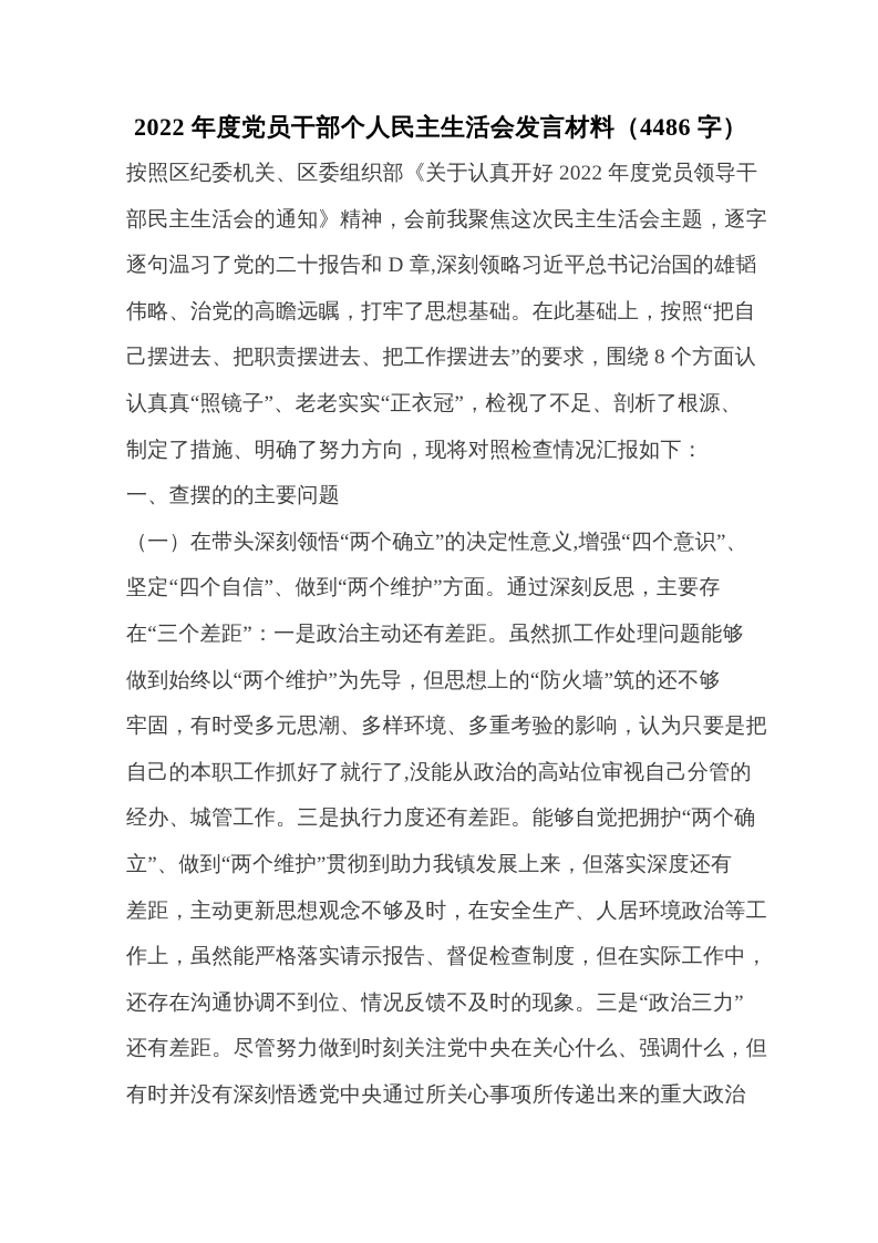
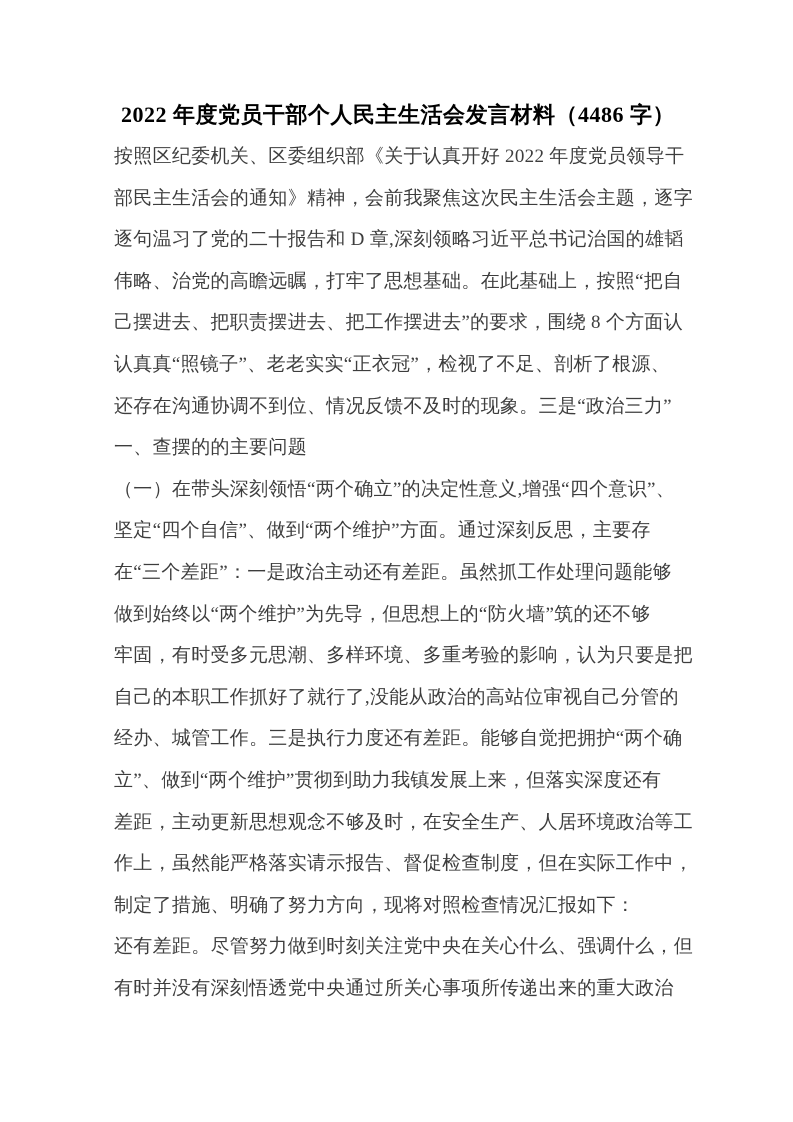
  2022 年度党员干部个人民主生活会发言材料（4486 字）
  按照区纪委机关、区委组织部《关于认真开好 2022 年度党员领导干
  部民主生活会的通知》精神，会前我聚焦这次民主生活会主题，逐字
  逐句温习了党的二十报告和 D 章,深刻领略习近平总书记治国的雄韬
  伟略、治党的高瞻远瞩，打牢了思想基础。在此基础上，按照“把自
  己摆进去、把职责摆进去、把工作摆进去”的要求，围绕 8 个方面认
  认真真“照镜子”、老老实实“正衣冠”，检视了不足、剖析了根源、
- 制定了措施、明确了努力方向，现将对照检查情况汇报如下：
+ 还存在沟通协调不到位、情况反馈不及时的现象。三是“政治三力”
  一、查摆的的主要问题
  （一）在带头深刻领悟“两个确立”的决定性意义,增强“四个意识”、
  坚定“四个自信”、做到“两个维护”方面。通过深刻反思，主要存
  在“三个差距”：一是政治主动还有差距。虽然抓工作处理问题能够
  做到始终以“两个维护”为先导，但思想上的“防火墙”筑的还不够
  牢固，有时受多元思潮、多样环境、多重考验的影响，认为只要是把
  自己的本职工作抓好了就行了,没能从政治的高站位审视自己分管的
  经办、城管工作。三是执行力度还有差距。能够自觉把拥护“两个确
  立”、做到“两个维护”贯彻到助力我镇发展上来，但落实深度还有
  差距，主动更新思想观念不够及时，在安全生产、人居环境政治等工
  作上，虽然能严格落实请示报告、督促检查制度，但在实际工作中，
- 还存在沟通协调不到位、情况反馈不及时的现象。三是“政治三力”
+ 制定了措施、明确了努力方向，现将对照检查情况汇报如下：
  还有差距。尽管努力做到时刻关注党中央在关心什么、强调什么，但
  有时并没有深刻悟透党中央通过所关心事项所传递出来的重大政治
